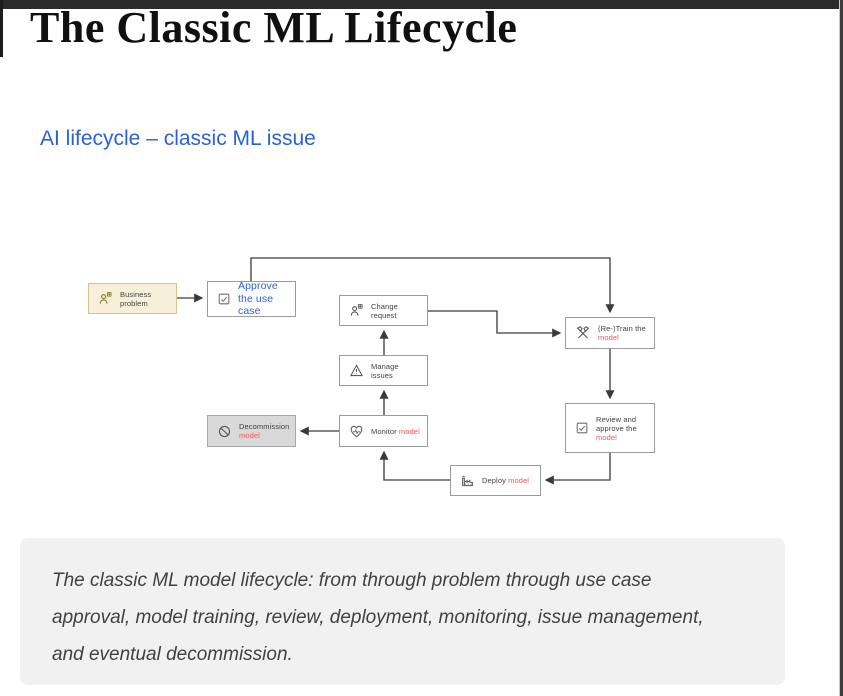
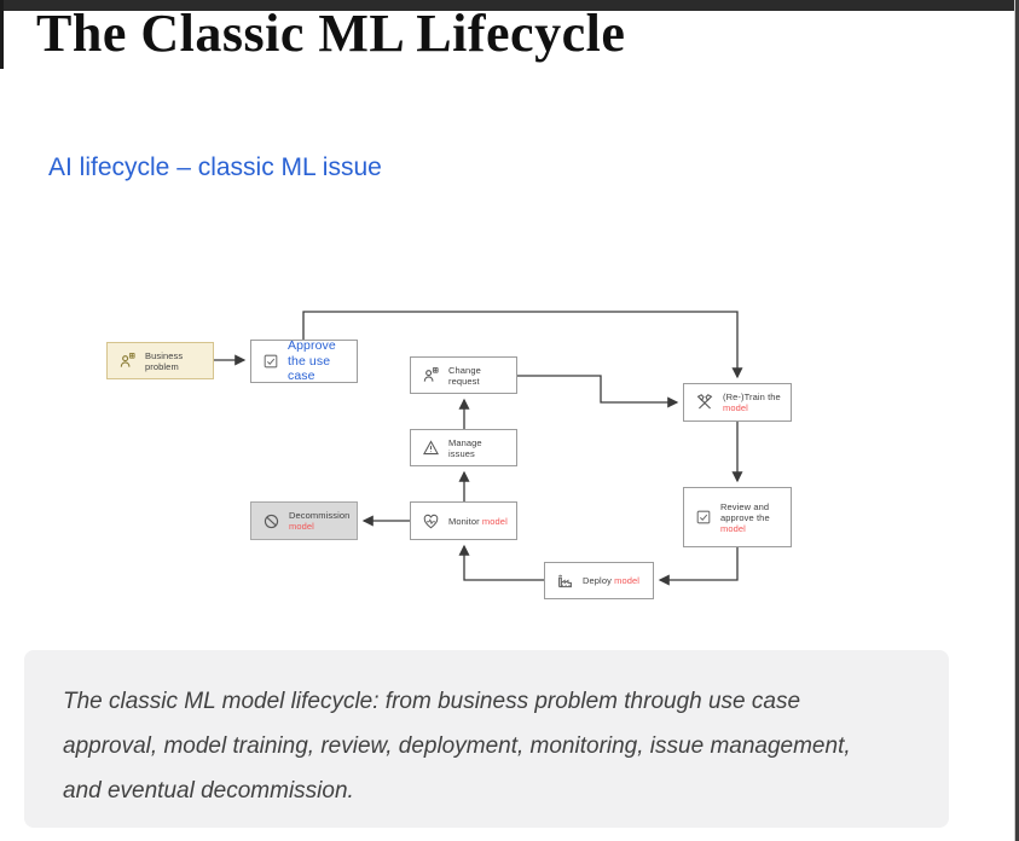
  The Classic ML Lifecycle
  AI lifecycle – classic ML issue
  Business problem
  Approve the use case
  Change request
  Manage issues
  Monitor model
  Decommission model
  (Re-)Train the model
  Review and approve the model
  Deploy model
- The classic ML model lifecycle: from through problem through use case approval, model training, review, deployment, monitoring, issue management, and eventual decommission.
+ The classic ML model lifecycle: from business problem through use case approval, model training, review, deployment, monitoring, issue management, and eventual decommission.
